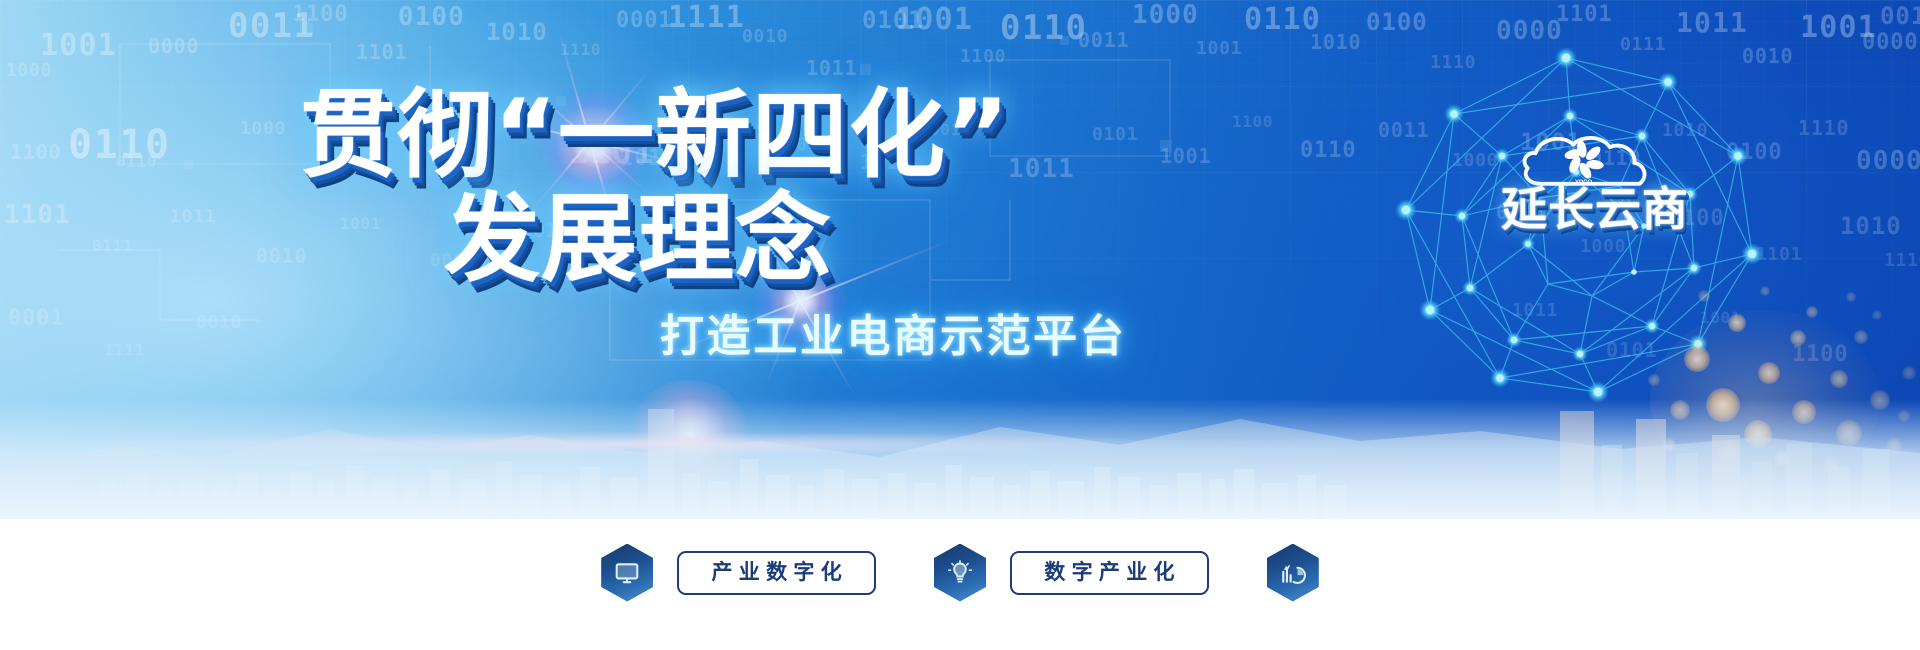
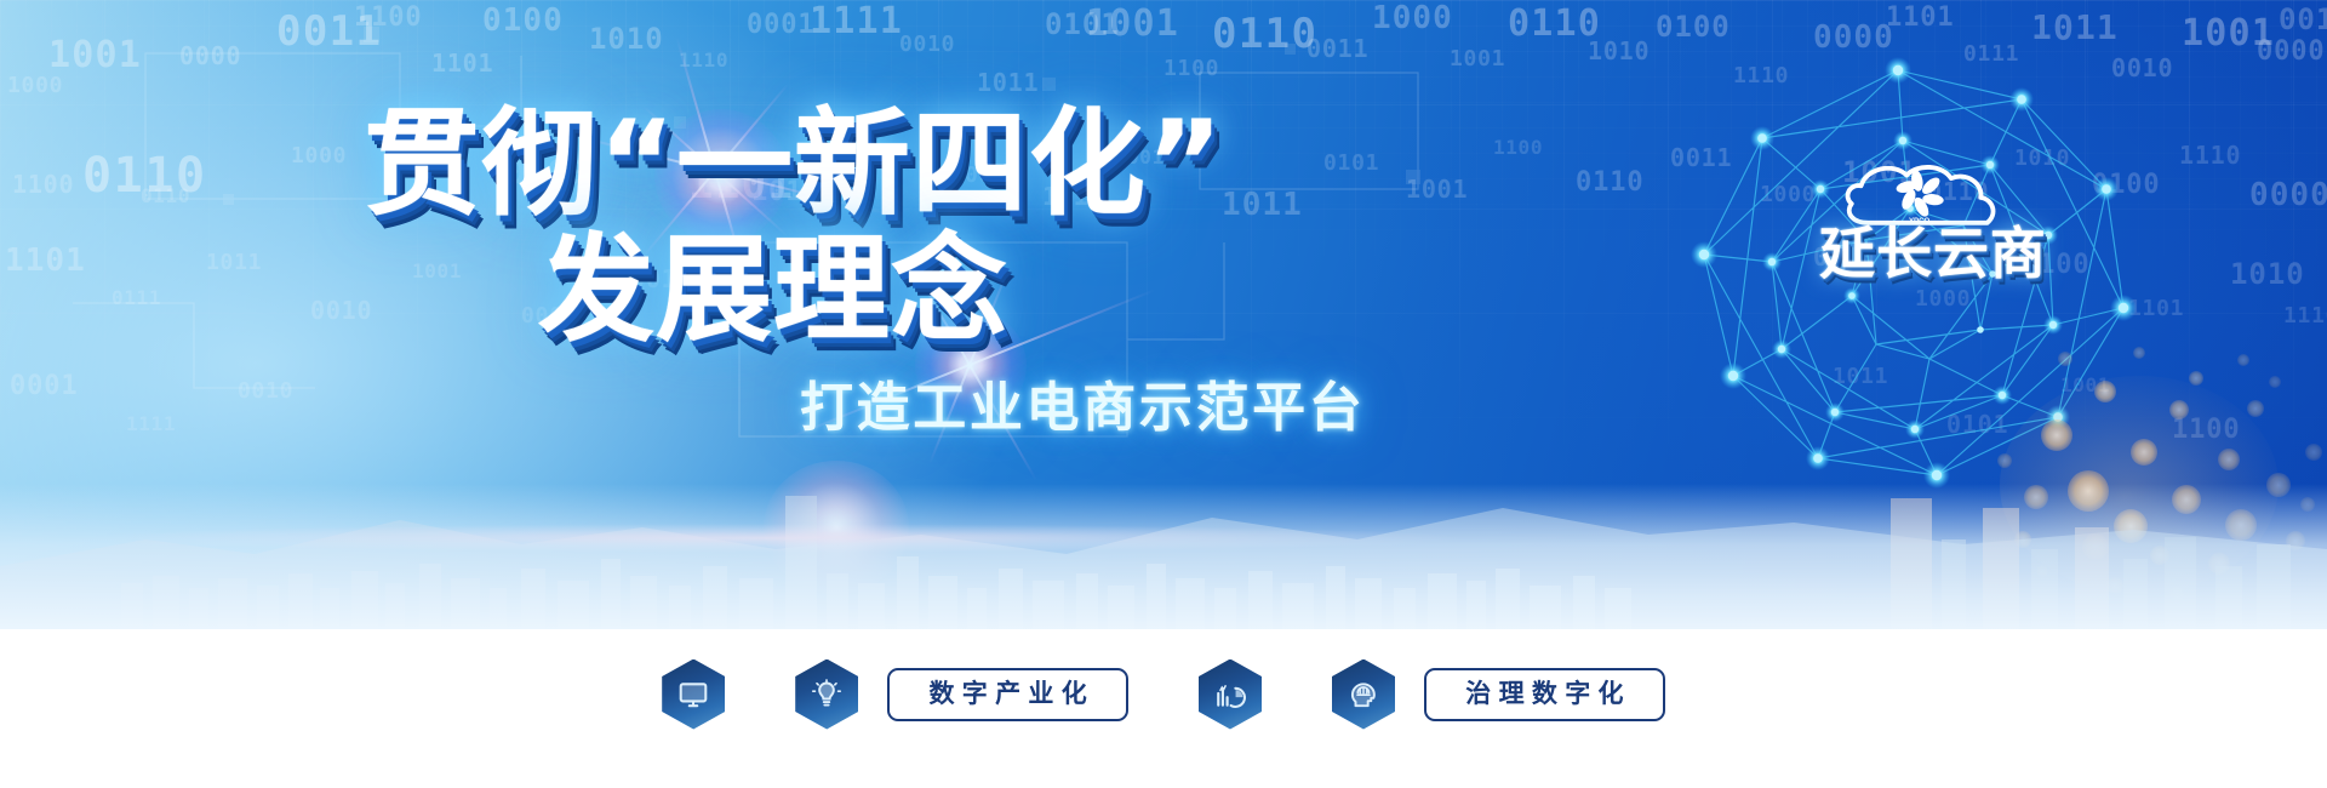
  1001
  0000
  0011
  1100
  0110
  1000
  0100
  1101
  1010
  1110
  0001
  1111
  0010
  1011
  0101
  1001
  1100
  0110
  0011
  1000
  1001
  0110
  1010
  0100
  1110
  0000
  1101
  0111
  1011
  0010
  1001
  0000
  001
  1100
  0110
  1000
  0100
  1110
  0001
  1111
  0010
  1011
  0101
  1001
  1100
  0110
  0011
  1000
  011
  1010
  1110
  0000
  1101
  0111
  0010
  1001
  0000
  0011
  1100
  0110
  1000
  0100
  101
  1010
  111
  0010
  1011
  0101
  延长云商
  贯彻“一新四化”
  发展理念
  打造工业电商示范平台
- 产业数字化
  数字产业化
+ 治理数字化
